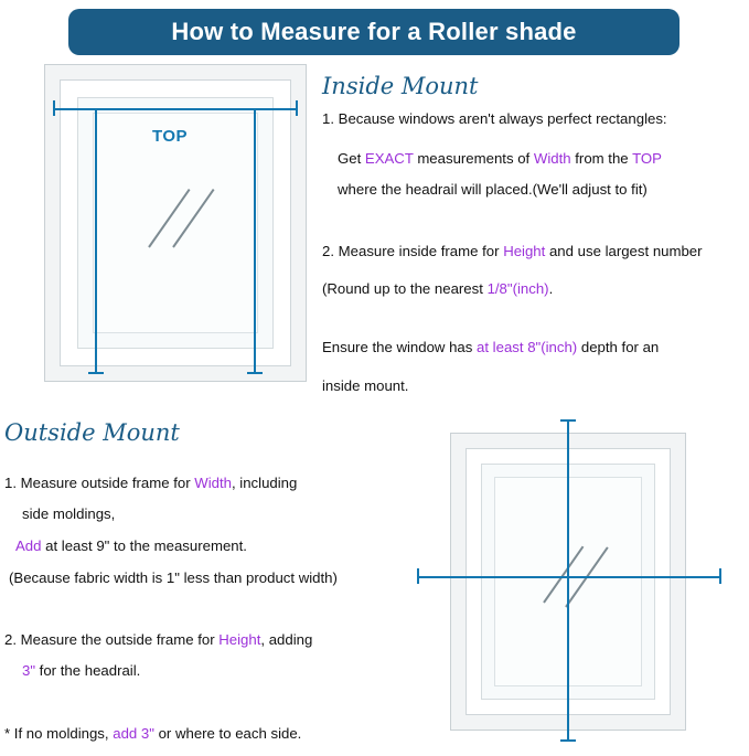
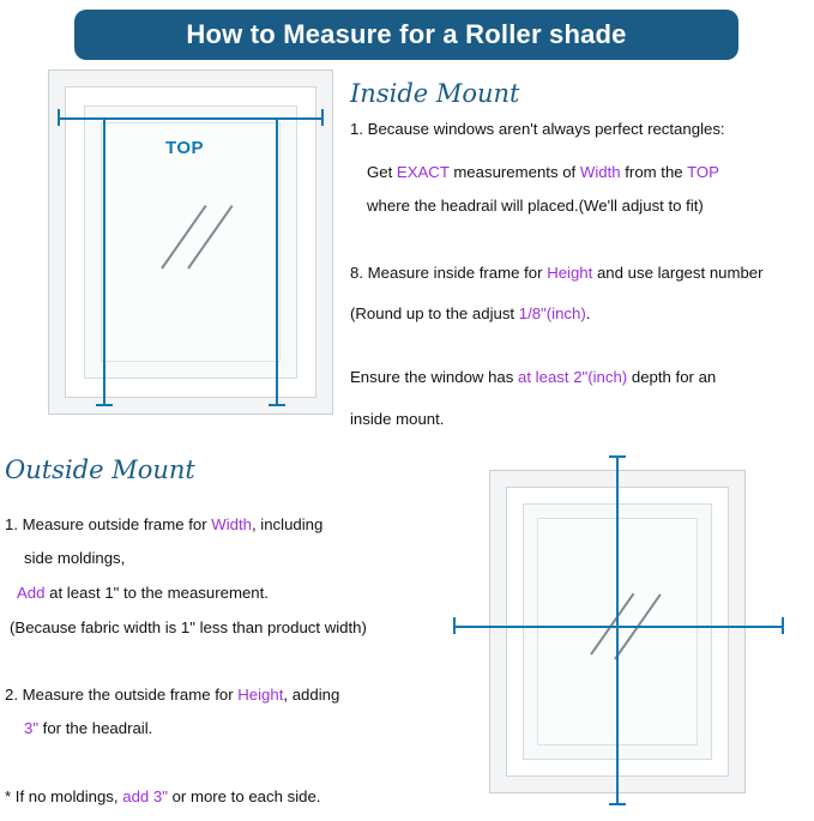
  How to Measure for a Roller shade
  TOP
  Inside Mount
  1. Because windows aren't always perfect rectangles:
  Get EXACT measurements of Width from the TOP
  where the headrail will placed.(We'll adjust to fit)
- 2. Measure inside frame for Height and use largest number
+ 8. Measure inside frame for Height and use largest number
- (Round up to the nearest 1/8"(inch).
+ (Round up to the adjust 1/8"(inch).
- Ensure the window has at least 8"(inch) depth for an
+ Ensure the window has at least 2"(inch) depth for an
  inside mount.
  Outside Mount
  1. Measure outside frame for Width, including
  side moldings,
- Add at least 9" to the measurement.
+ Add at least 1" to the measurement.
  (Because fabric width is 1" less than product width)
  2. Measure the outside frame for Height, adding
  3" for the headrail.
- * If no moldings, add 3" or where to each side.
+ * If no moldings, add 3" or more to each side.
